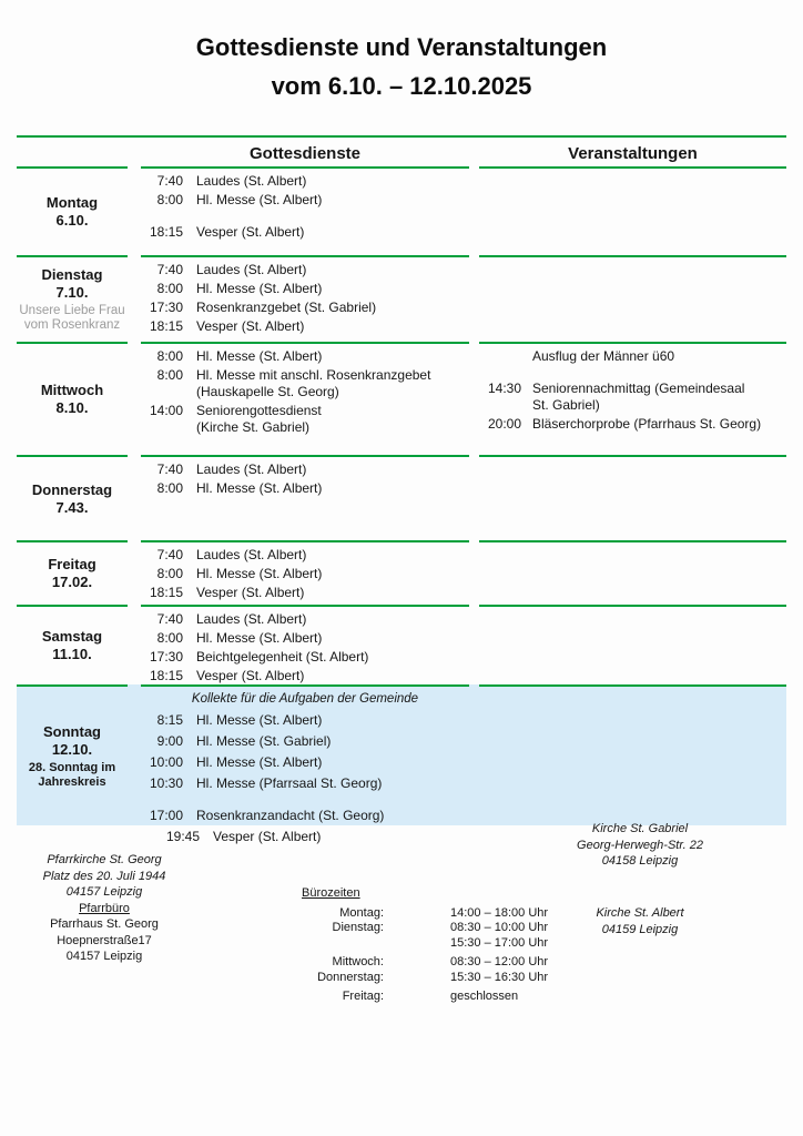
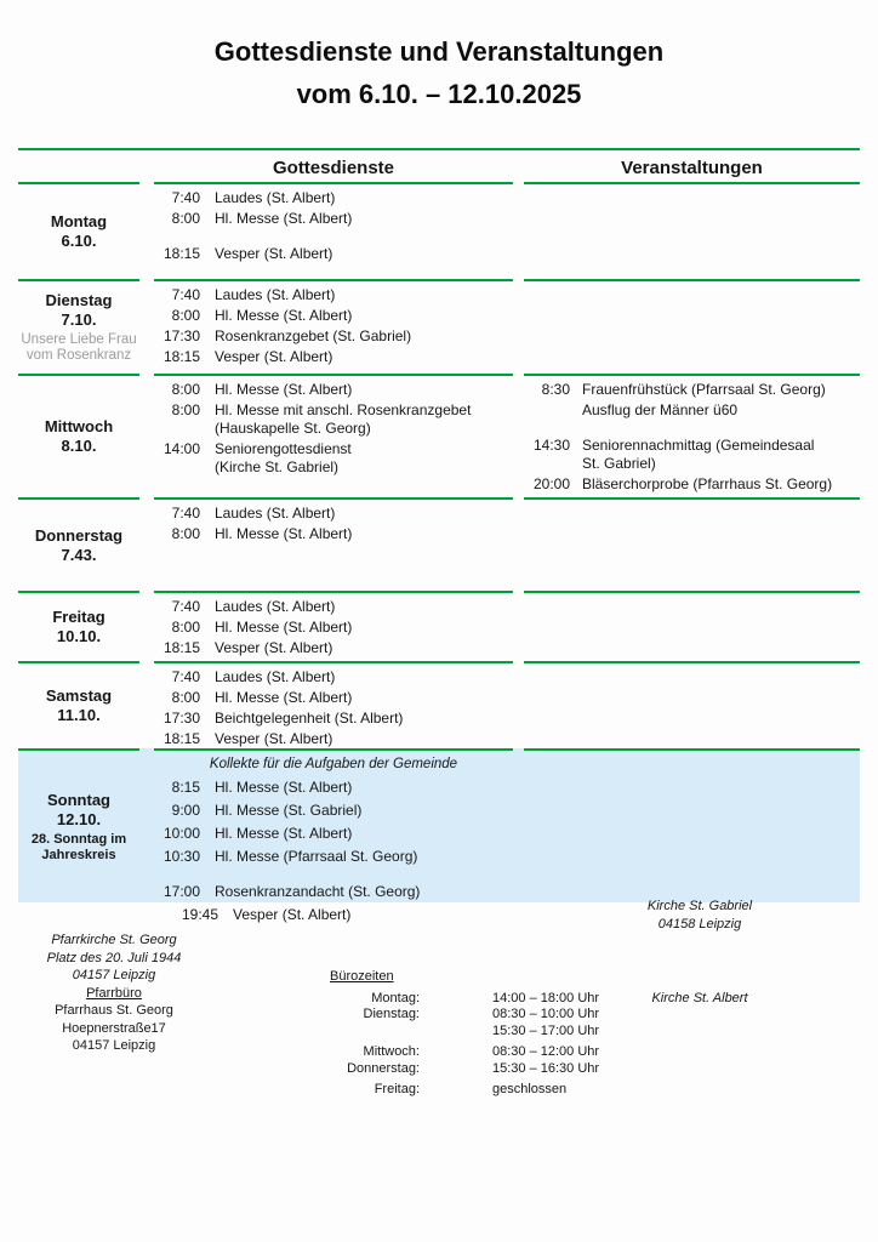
  Gottesdienste und Veranstaltungen
  vom 6.10. – 12.10.2025
  Gottesdienste
  Veranstaltungen
  Montag
  6.10.
  7:40
  Laudes (St. Albert)
  8:00
  Hl. Messe (St. Albert)
  18:15
  Vesper (St. Albert)
  Dienstag
  7.10.
  Unsere Liebe Frau vom Rosenkranz
  7:40
  Laudes (St. Albert)
  8:00
  Hl. Messe (St. Albert)
  17:30
  Rosenkranzgebet (St. Gabriel)
  18:15
  Vesper (St. Albert)
  Mittwoch
  8.10.
  8:00
  Hl. Messe (St. Albert)
  8:00
  Hl. Messe mit anschl. Rosenkranzgebet
  (Hauskapelle St. Georg)
  14:00
  Seniorengottesdienst
  (Kirche St. Gabriel)
+ 8:30
+ Frauenfrühstück (Pfarrsaal St. Georg)
  Ausflug der Männer ü60
  14:30
  Seniorennachmittag (Gemeindesaal
  St. Gabriel)
  20:00
  Bläserchorprobe (Pfarrhaus St. Georg)
  Donnerstag
  7.43.
  7:40
  Laudes (St. Albert)
  8:00
  Hl. Messe (St. Albert)
  Freitag
- 17.02.
+ 10.10.
  7:40
  Laudes (St. Albert)
  8:00
  Hl. Messe (St. Albert)
  18:15
  Vesper (St. Albert)
  Samstag
  11.10.
  7:40
  Laudes (St. Albert)
  8:00
  Hl. Messe (St. Albert)
  17:30
  Beichtgelegenheit (St. Albert)
  18:15
  Vesper (St. Albert)
  Sonntag
  12.10.
  28. Sonntag im Jahreskreis
  Kollekte für die Aufgaben der Gemeinde
  8:15
  Hl. Messe (St. Albert)
  9:00
  Hl. Messe (St. Gabriel)
  10:00
  Hl. Messe (St. Albert)
  10:30
  Hl. Messe (Pfarrsaal St. Georg)
  17:00
  Rosenkranzandacht (St. Georg)
  19:45
  Vesper (St. Albert)
  Pfarrkirche St. Georg
  Platz des 20. Juli 1944
  04157 Leipzig
  Pfarrbüro
  Pfarrhaus St. Georg
  Hoepnerstraße17
  04157 Leipzig
  Bürozeiten
  Montag:
  14:00 – 18:00 Uhr
  Dienstag:
  08:30 – 10:00 Uhr
  15:30 – 17:00 Uhr
  Mittwoch:
  08:30 – 12:00 Uhr
  Donnerstag:
  15:30 – 16:30 Uhr
  Freitag:
  geschlossen
  Kirche St. Gabriel
- Georg-Herwegh-Str. 22
  04158 Leipzig
  Kirche St. Albert
- 04159 Leipzig
